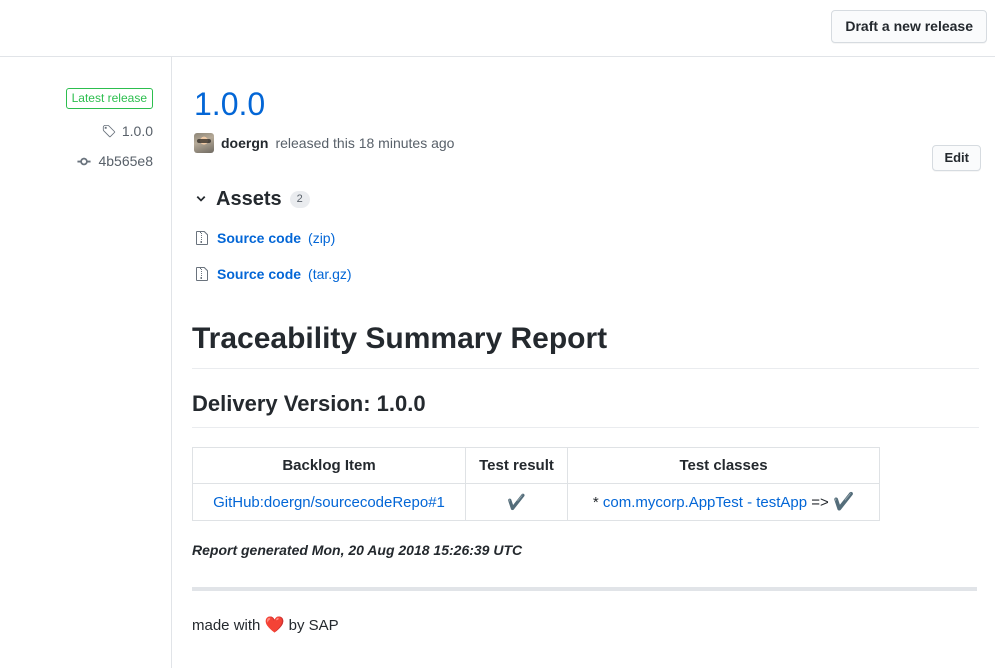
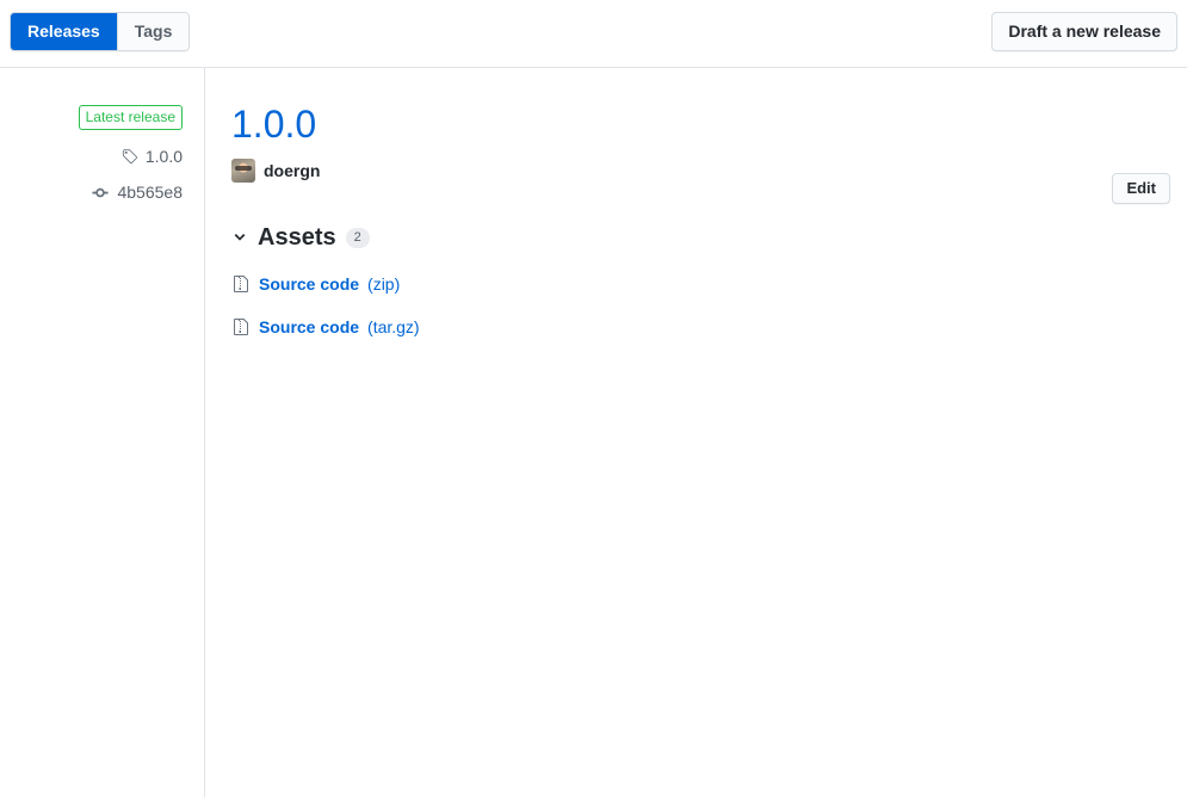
+ Releases
+ Tags
  Draft a new release
  Latest release
  1.0.0
  4b565e8
  Edit
  1.0.0
  doergn
- released this 18 minutes ago
  Assets
  2
  Source code
  (zip)
  Source code
  (tar.gz)
- Traceability Summary Report
- Delivery Version: 1.0.0
- Backlog Item	Test result	Test classes
- GitHub:doergn/sourcecodeRepo#1	✔️	* com.mycorp.AppTest - testApp => ✔️
- Report generated Mon, 20 Aug 2018 15:26:39 UTC
- made with ❤️ by SAP
